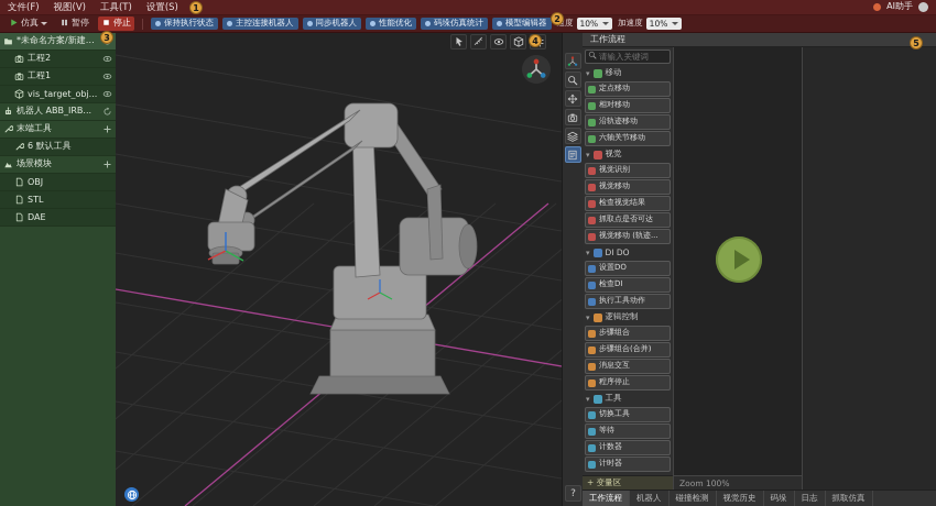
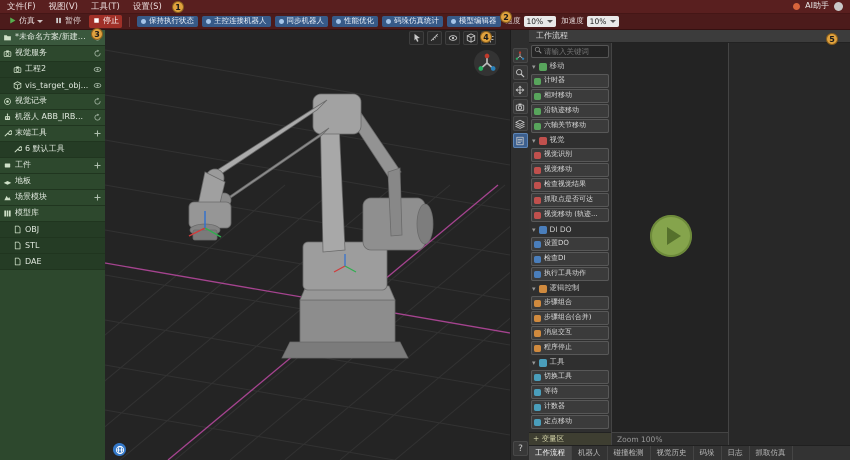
  文件(F)
  视图(V)
  工具(T)
  设置(S)
  AI助手
  仿真
  暂停
  停止
  保持执行状态
  主控连接机器人
  同步机器人
  性能优化
  码垛仿真统计
  模型编辑器
  10%
  加速度
  10%
  *未命名方案/新建工..
+ 视觉服务
  工程2
- 工程1
  vis_target_obj...
+ 视觉记录
  机器人 ABB_IRB...
  末端工具
  6 默认工具
+ 工件
+ 地板
  场景模块
+ 模型库
  OBJ
  STL
  DAE
  ?
  工作流程
  请输入关键词
  ▾
  移动
- 定点移动
+ 计时器
  相对移动
  沿轨迹移动
  六轴关节移动
  ▾
  视觉
  视觉识别
  视觉移动
  检查视觉结果
  抓取点是否可达
  视觉移动 (轨迹...
  ▾
  DI DO
  设置DO
  检查DI
  执行工具动作
  ▾
  逻辑控制
  步骤组合
  步骤组合(合并)
  消息交互
  程序停止
  ▾
  工具
  切换工具
  等待
  计数器
- 计时器
+ 定点移动
  + 变量区
  Zoom 100%
  工作流程
  机器人
  碰撞检测
  视觉历史
  码垛
  日志
  抓取仿真
  1
  2
  3
  4
  5
